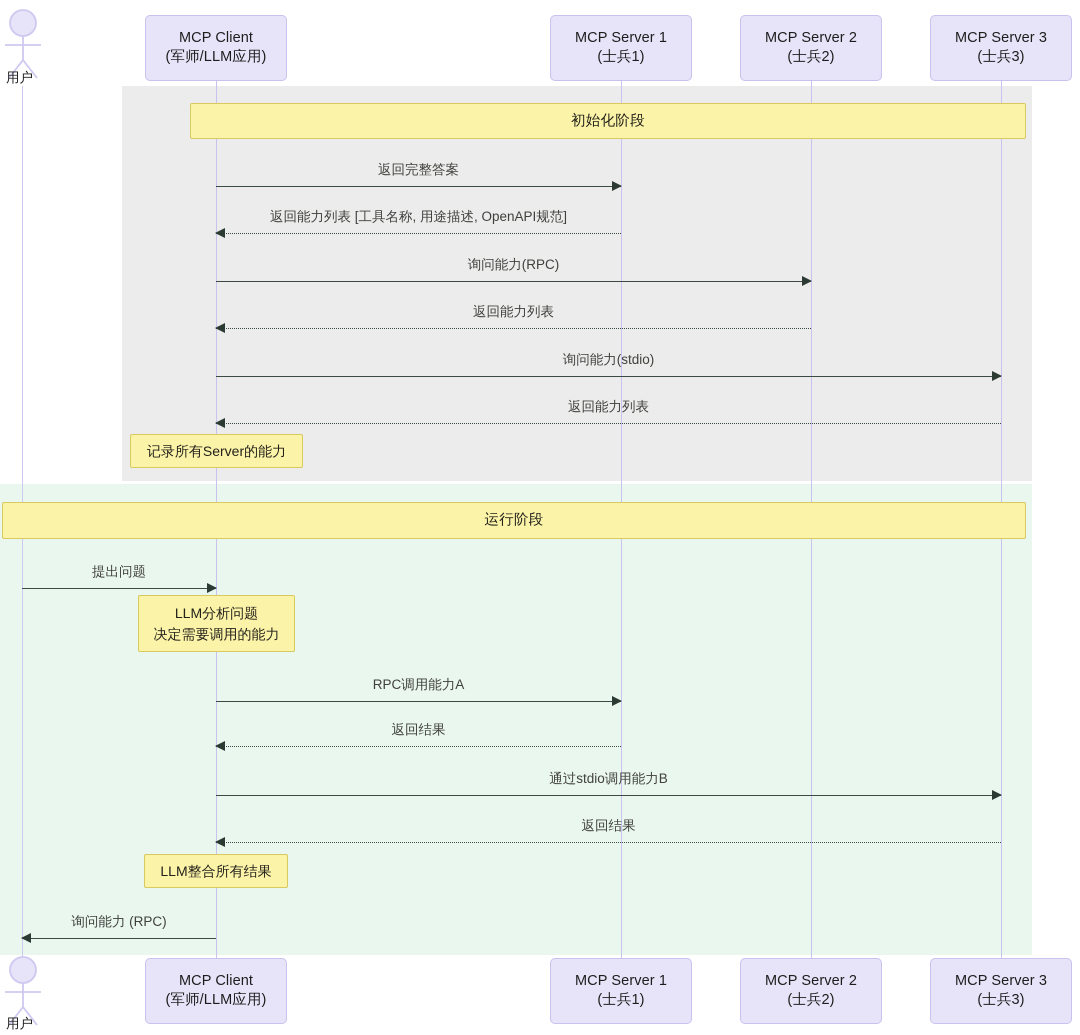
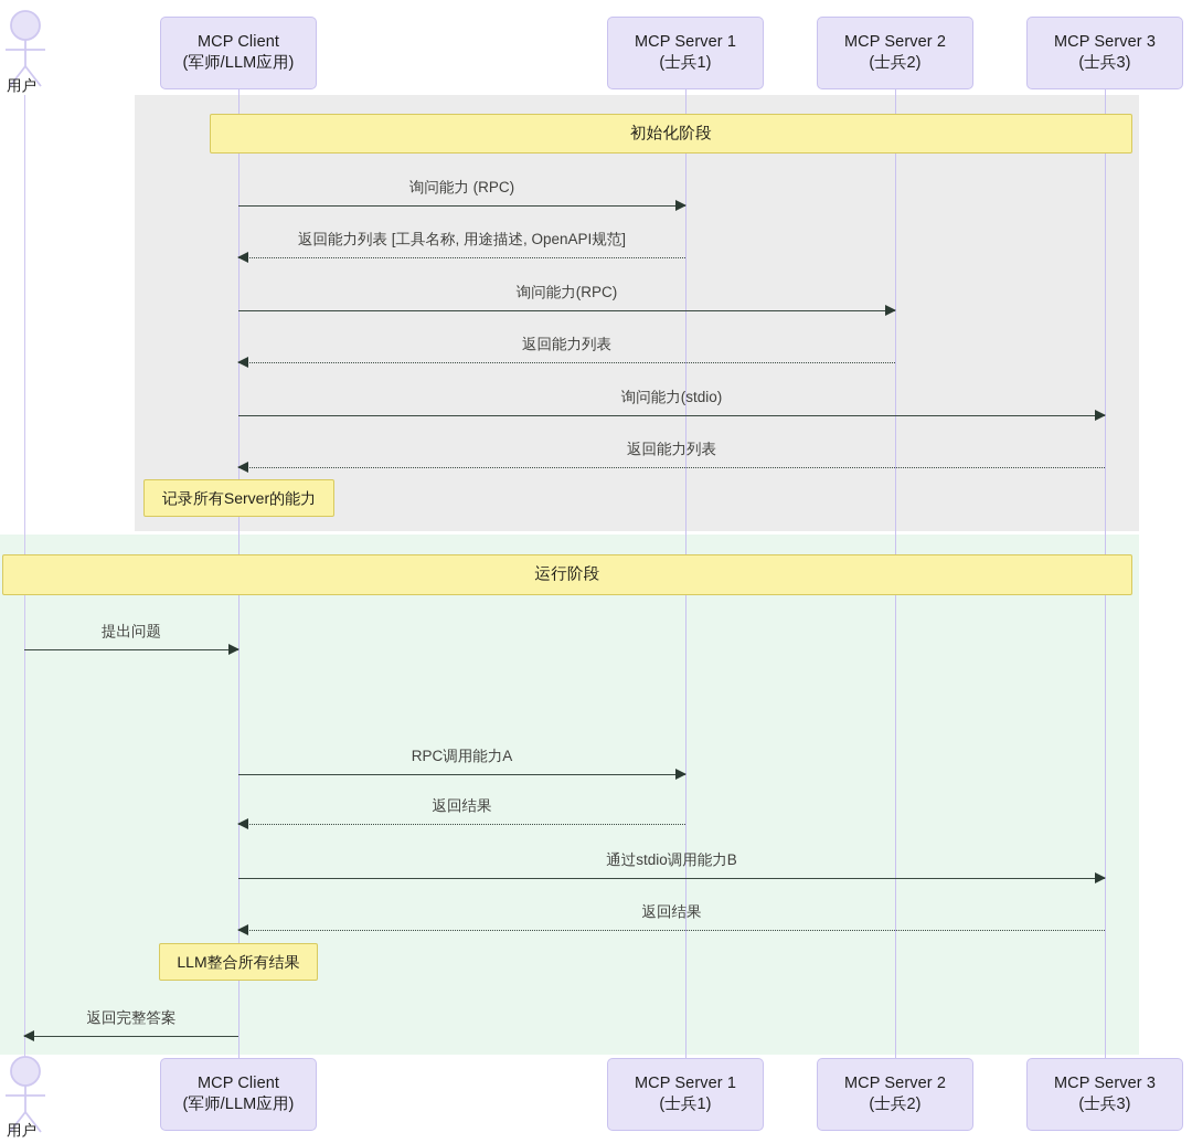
  用户
  用户
  MCP Client
  (军师/LLM应用)
  MCP Server 1
  (士兵1)
  MCP Server 2
  (士兵2)
  MCP Server 3
  (士兵3)
  MCP Client
  (军师/LLM应用)
  MCP Server 1
  (士兵1)
  MCP Server 2
  (士兵2)
  MCP Server 3
  (士兵3)
  初始化阶段
  运行阶段
- 返回完整答案
+ 询问能力 (RPC)
  返回能力列表 [工具名称, 用途描述, OpenAPI规范]
  询问能力(RPC)
  返回能力列表
  询问能力(stdio)
  返回能力列表
  记录所有Server的能力
  提出问题
- LLM分析问题
- 决定需要调用的能力
  RPC调用能力A
  返回结果
  通过stdio调用能力B
  返回结果
  LLM整合所有结果
- 询问能力 (RPC)
+ 返回完整答案
